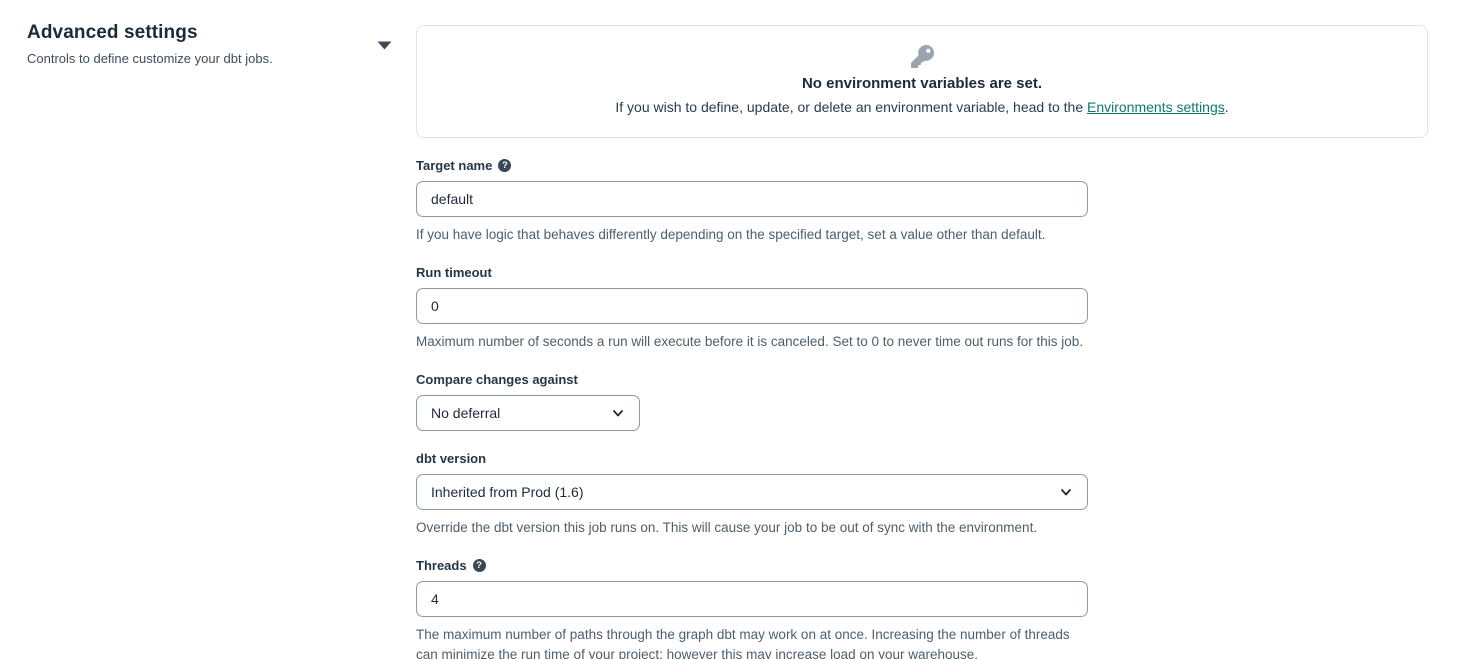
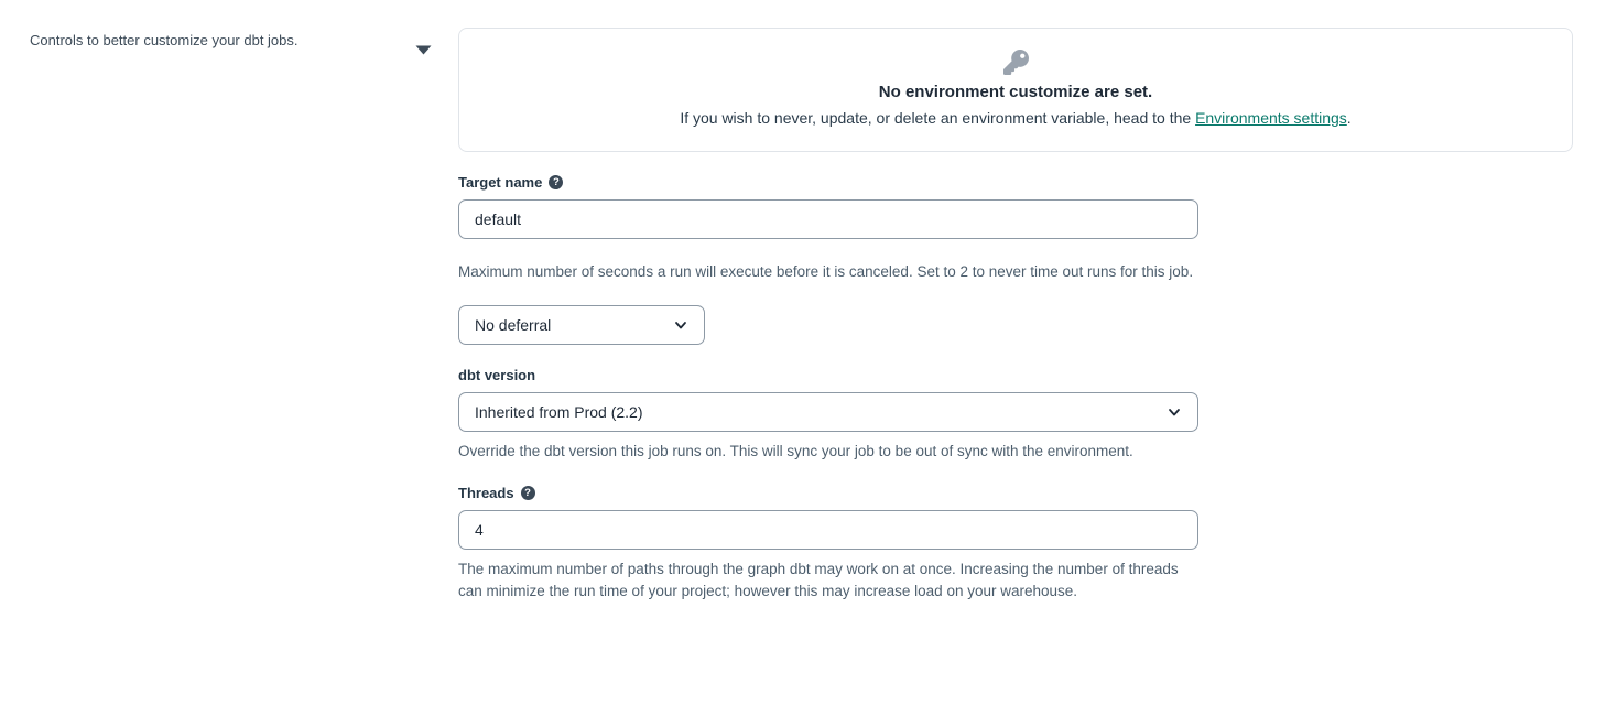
- Advanced settings
- Controls to define customize your dbt jobs.
+ Controls to better customize your dbt jobs.
- No environment variables are set.
+ No environment customize are set.
- If you wish to define, update, or delete an environment variable, head to the Environments settings.
+ If you wish to never, update, or delete an environment variable, head to the Environments settings.
  Target name
  ?
  default
- If you have logic that behaves differently depending on the specified target, set a value other than default.
- Run timeout
- 0
- Maximum number of seconds a run will execute before it is canceled. Set to 0 to never time out runs for this job.
+ Maximum number of seconds a run will execute before it is canceled. Set to 2 to never time out runs for this job.
- Compare changes against
  No deferral
  dbt version
- Inherited from Prod (1.6)
+ Inherited from Prod (2.2)
- Override the dbt version this job runs on. This will cause your job to be out of sync with the environment.
+ Override the dbt version this job runs on. This will sync your job to be out of sync with the environment.
  Threads
  ?
  4
  The maximum number of paths through the graph dbt may work on at once. Increasing the number of threads can minimize the run time of your project; however this may increase load on your warehouse.
